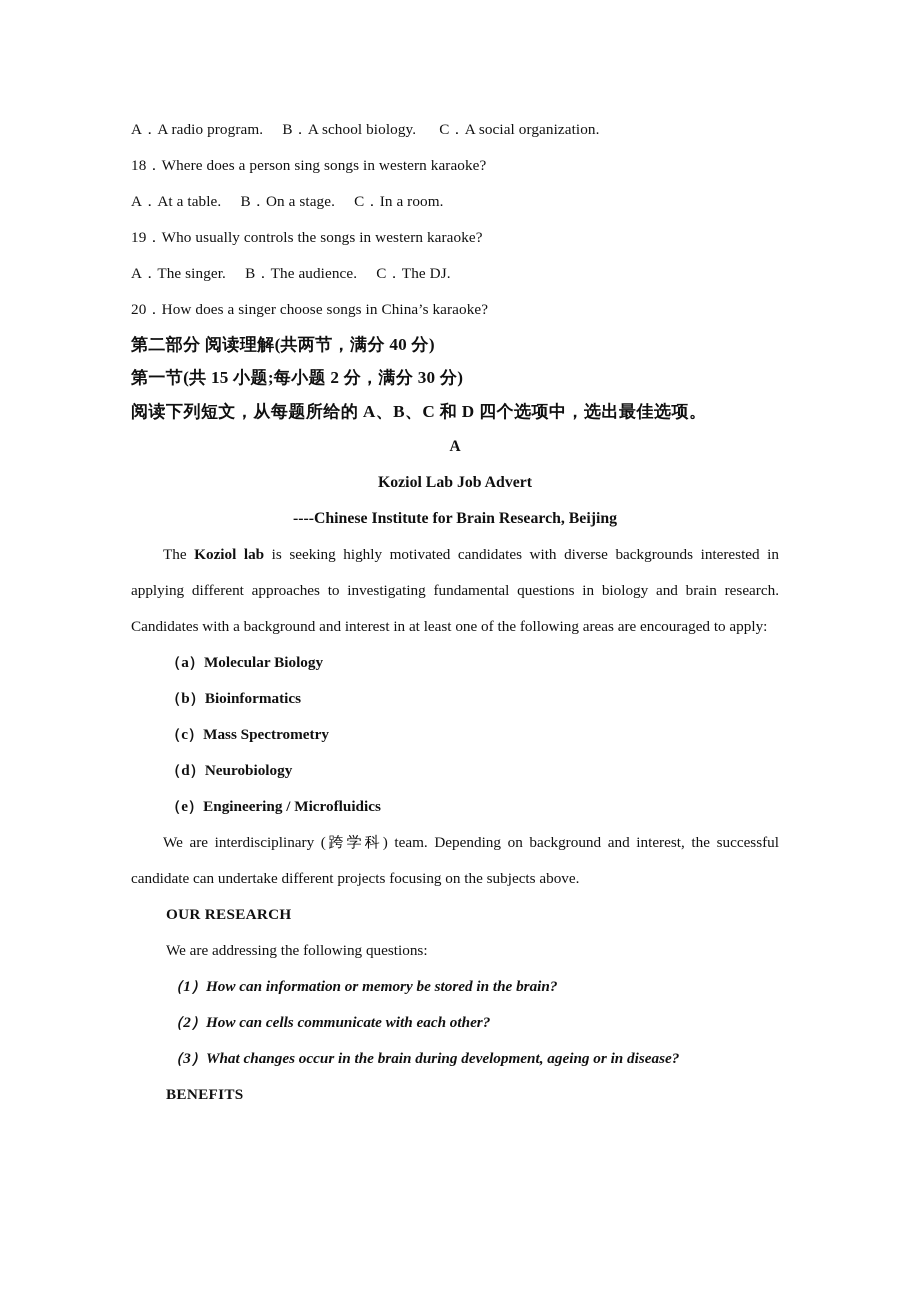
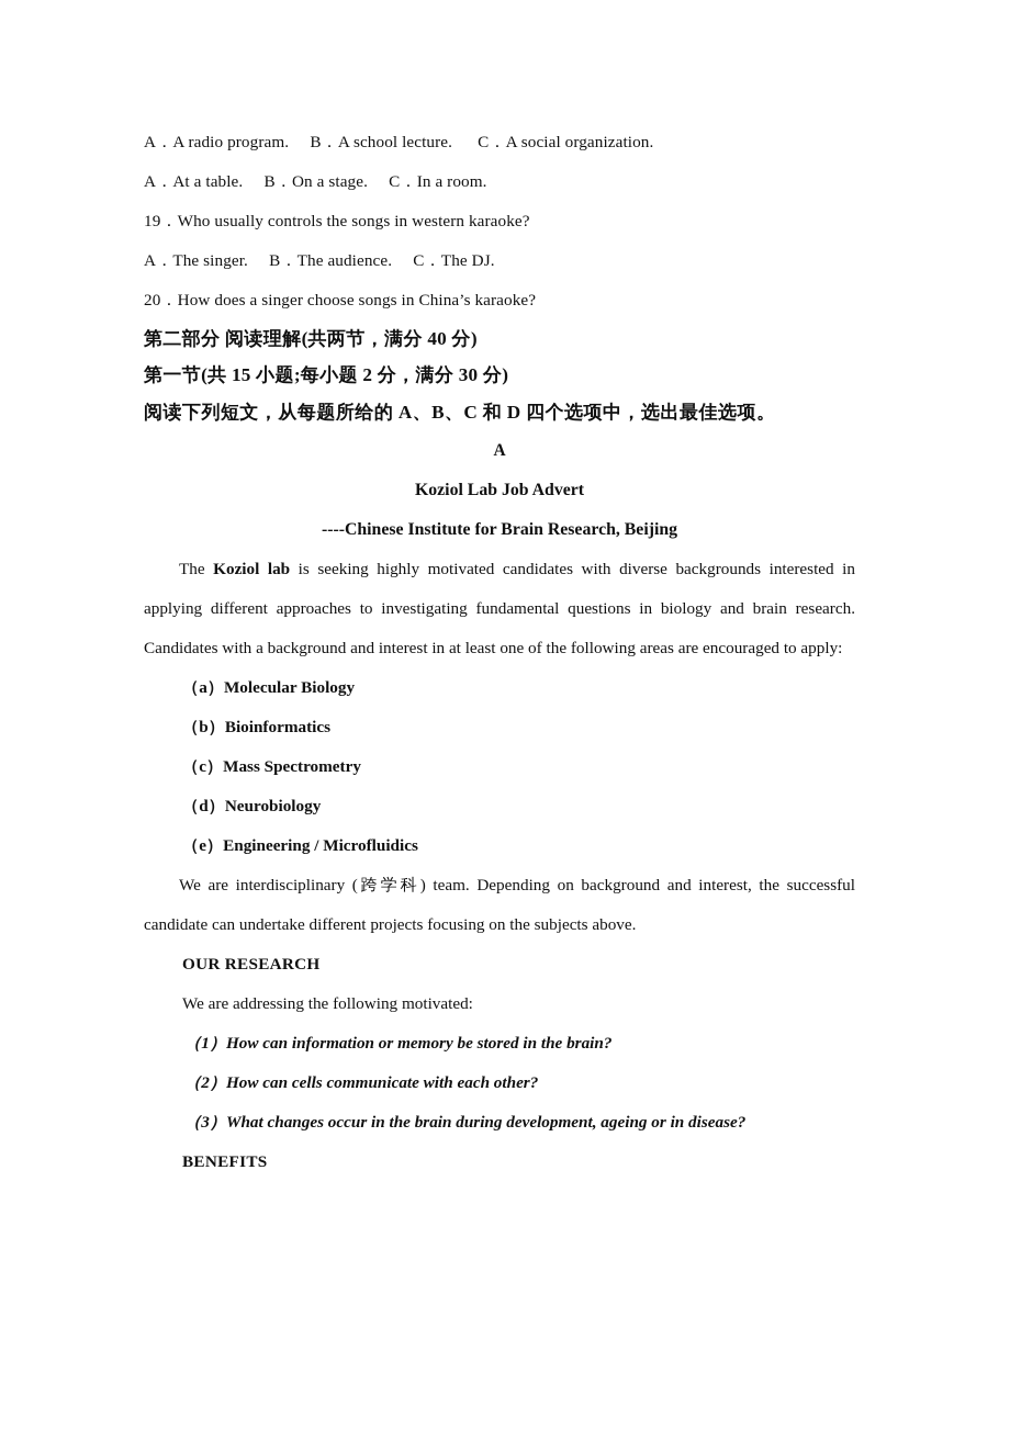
- A．A radio program. B．A school biology. C．A social organization.
+ A．A radio program. B．A school lecture. C．A social organization.
- 18．Where does a person sing songs in western karaoke?
  A．At a table. B．On a stage. C．In a room.
  19．Who usually controls the songs in western karaoke?
  A．The singer. B．The audience. C．The DJ.
  20．How does a singer choose songs in China’s karaoke?
  第二部分 阅读理解(共两节，满分 40 分)
  第一节(共 15 小题;每小题 2 分，满分 30 分)
  阅读下列短文，从每题所给的 A、B、C 和 D 四个选项中，选出最佳选项。
  A
  Koziol Lab Job Advert
  ----Chinese Institute for Brain Research, Beijing
  The Koziol lab is seeking highly motivated candidates with diverse backgrounds interested in applying different approaches to investigating fundamental questions in biology and brain research. Candidates with a background and interest in at least one of the following areas are encouraged to apply:
  （a）Molecular Biology
  （b）Bioinformatics
  （c）Mass Spectrometry
  （d）Neurobiology
  （e）Engineering / Microfluidics
  We are interdisciplinary (跨学科) team. Depending on background and interest, the successful candidate can undertake different projects focusing on the subjects above.
  OUR RESEARCH
- We are addressing the following questions:
+ We are addressing the following motivated:
  （1）How can information or memory be stored in the brain?
  （2）How can cells communicate with each other?
  （3）What changes occur in the brain during development, ageing or in disease?
  BENEFITS
